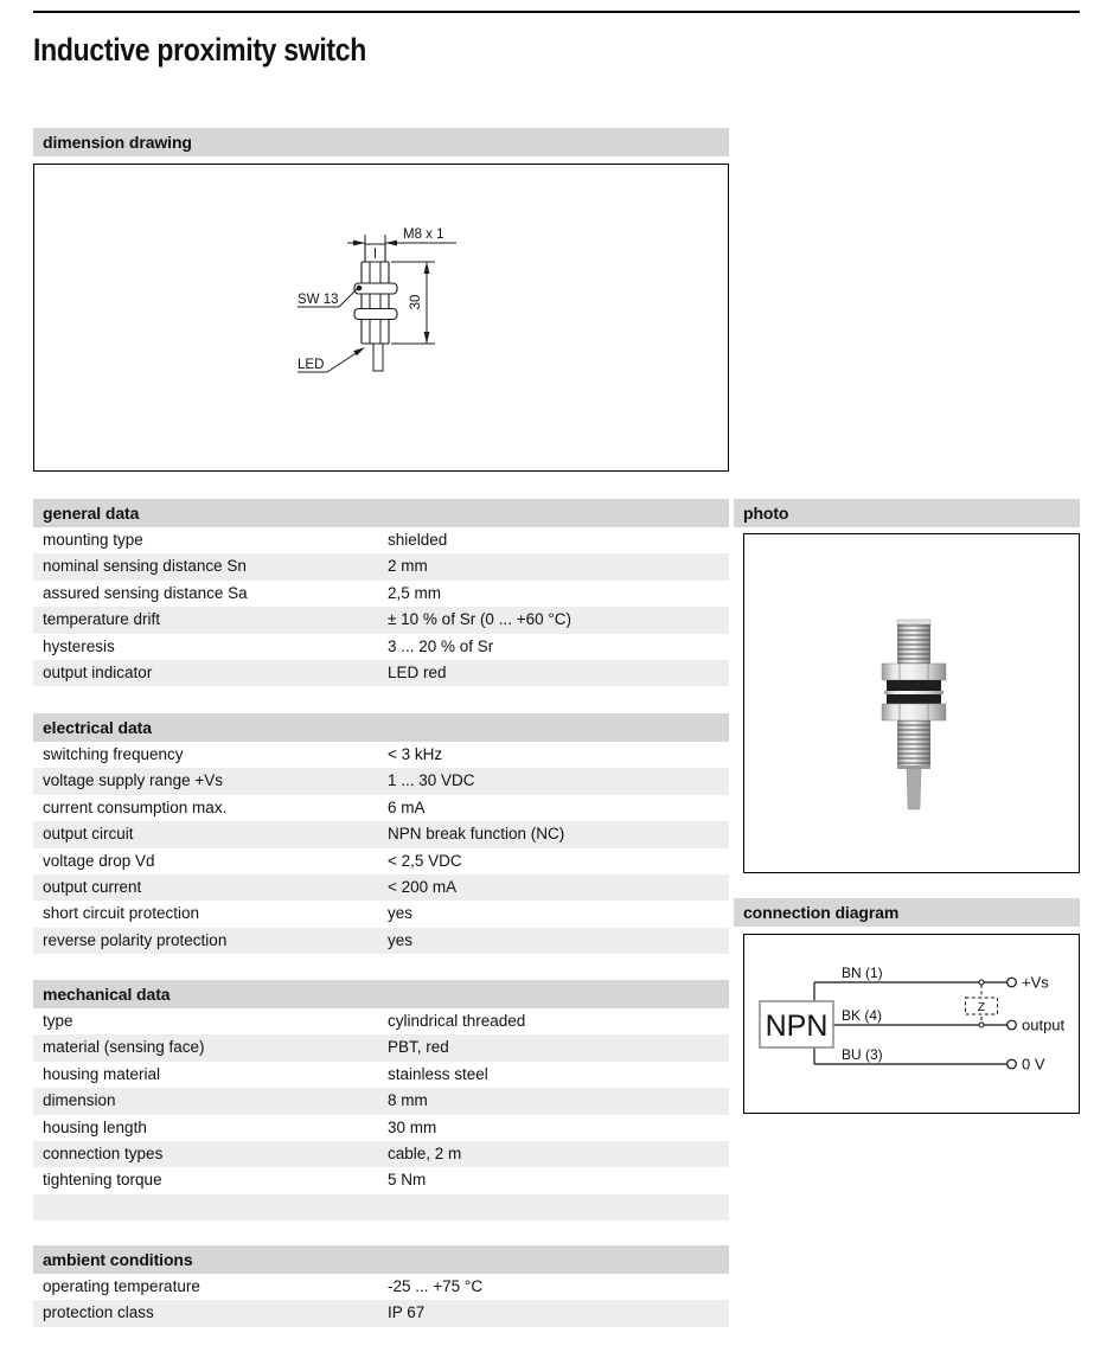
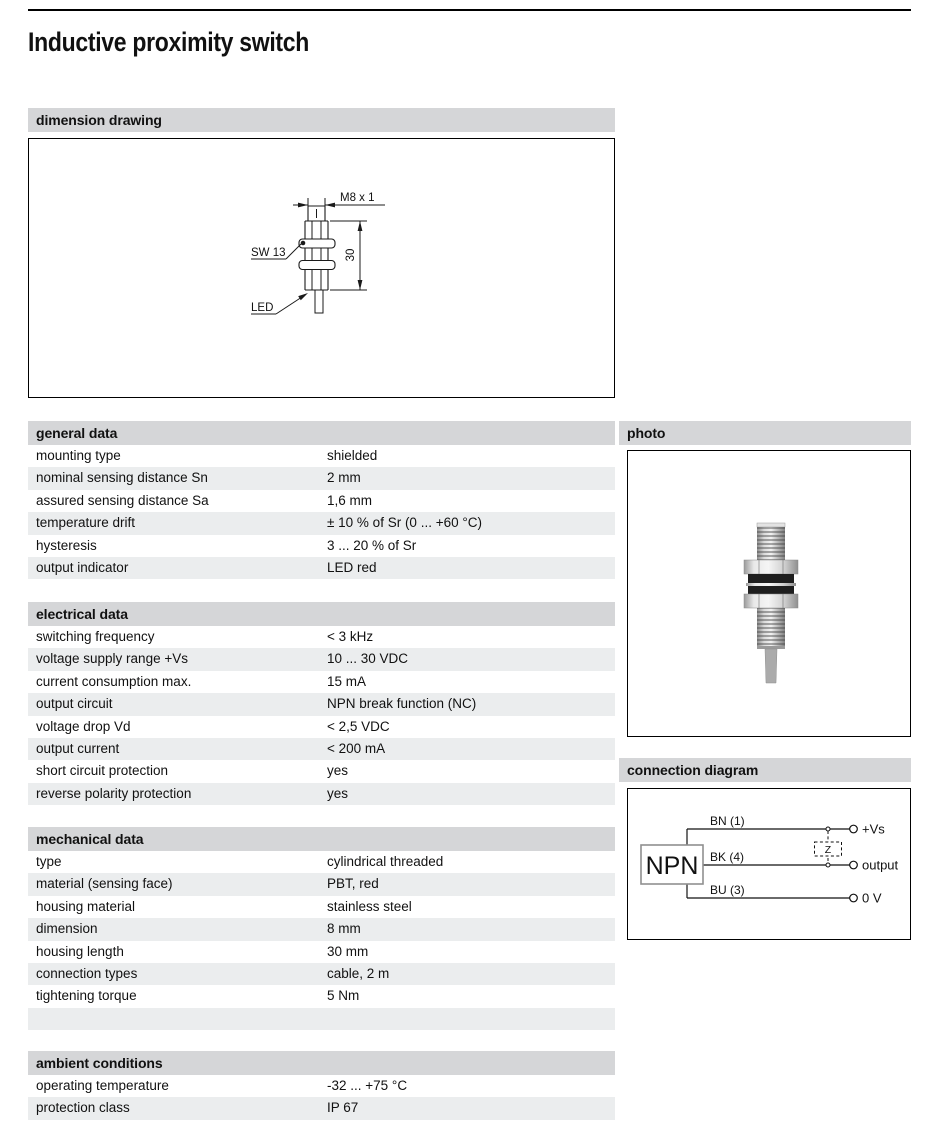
  Inductive proximity switch
  dimension drawing
  M8 x 1
  SW 13
  LED
  general data
  mounting type
  shielded
  nominal sensing distance Sn
  2 mm
  assured sensing distance Sa
- 2,5 mm
+ 1,6 mm
  temperature drift
  ± 10 % of Sr (0 ... +60 °C)
  hysteresis
  3 ... 20 % of Sr
  output indicator
  LED red
  electrical data
  switching frequency
  < 3 kHz
  voltage supply range +Vs
- 1 ... 30 VDC
+ 10 ... 30 VDC
  current consumption max.
- 6 mA
+ 15 mA
  output circuit
  NPN break function (NC)
  voltage drop Vd
  < 2,5 VDC
  output current
  < 200 mA
  short circuit protection
  yes
  reverse polarity protection
  yes
  mechanical data
  type
  cylindrical threaded
  material (sensing face)
  PBT, red
  housing material
  stainless steel
  dimension
  8 mm
  housing length
  30 mm
  connection types
  cable, 2 m
  tightening torque
  5 Nm
  ambient conditions
  operating temperature
- -25 ... +75 °C
+ -32 ... +75 °C
  protection class
  IP 67
  photo
  connection diagram
  Z
  NPN
  BN (1)
  BK (4)
  BU (3)
  +Vs
  output
  0 V
